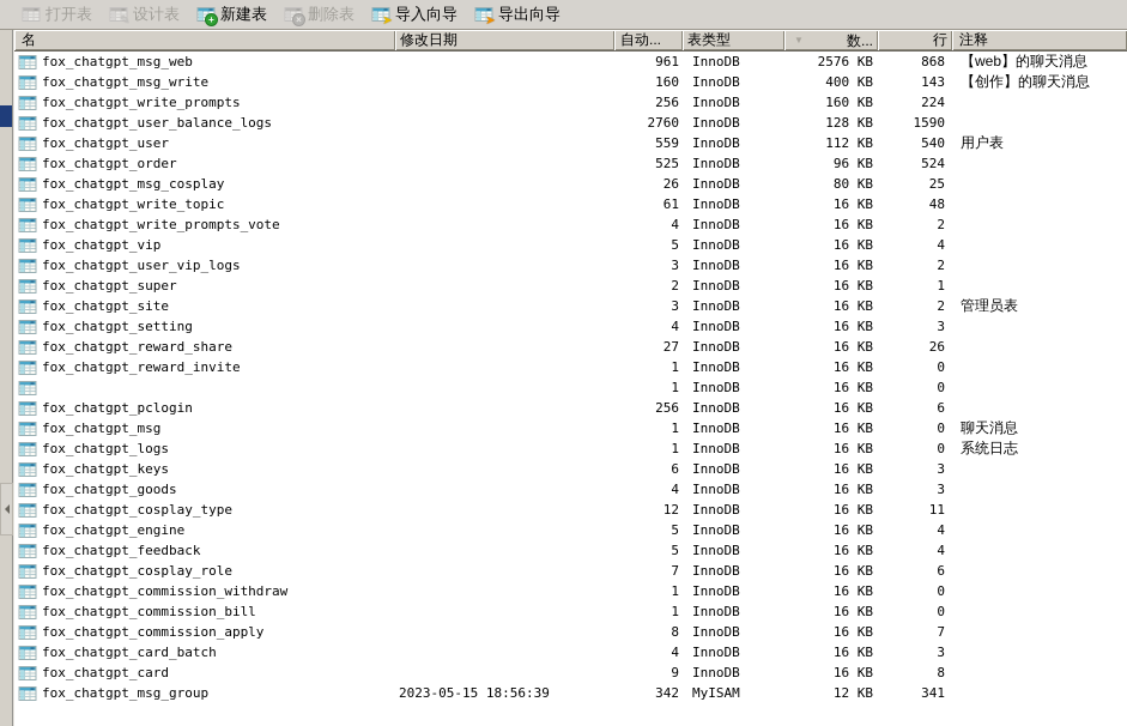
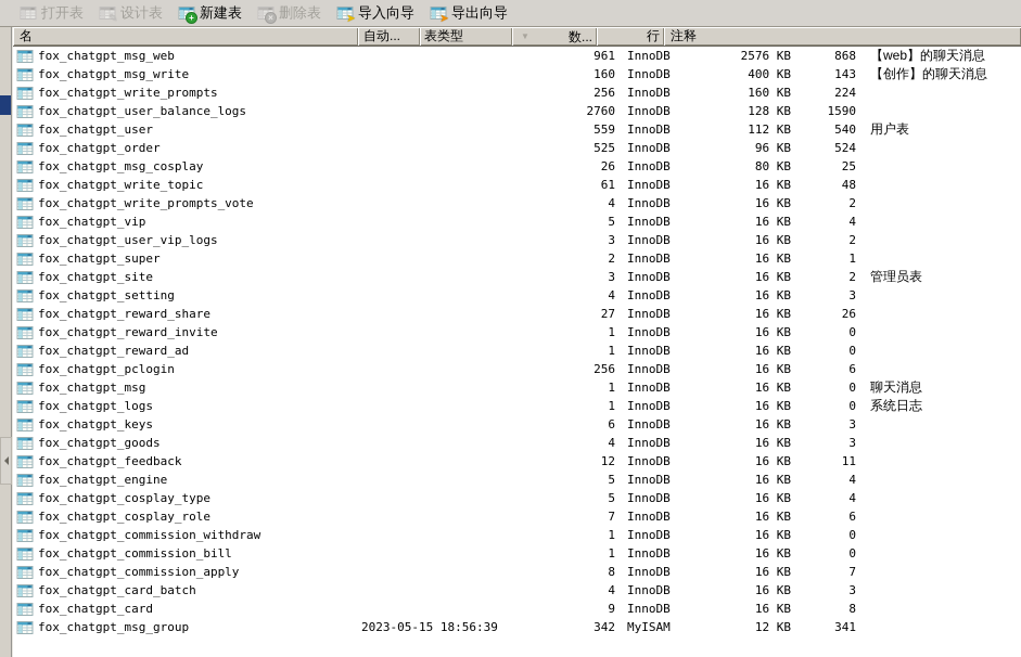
  打开表
  ✎
  设计表
  +
  新建表
  ×
  删除表
  ➤
  导入向导
  ➤
  导出向导
  名
- 修改日期
  自动...
  表类型
  ▼
  数...
  行
  注释
  fox_chatgpt_msg_web
  961
  InnoDB
  2576 KB
  868
  【web】的聊天消息
  fox_chatgpt_msg_write
  160
  InnoDB
  400 KB
  143
  【创作】的聊天消息
  fox_chatgpt_write_prompts
  256
  InnoDB
  160 KB
  224
  fox_chatgpt_user_balance_logs
  2760
  InnoDB
  128 KB
  1590
  fox_chatgpt_user
  559
  InnoDB
  112 KB
  540
  用户表
  fox_chatgpt_order
  525
  InnoDB
  96 KB
  524
  fox_chatgpt_msg_cosplay
  26
  InnoDB
  80 KB
  25
  fox_chatgpt_write_topic
  61
  InnoDB
  16 KB
  48
  fox_chatgpt_write_prompts_vote
  4
  InnoDB
  16 KB
  2
  fox_chatgpt_vip
  5
  InnoDB
  16 KB
  4
  fox_chatgpt_user_vip_logs
  3
  InnoDB
  16 KB
  2
  fox_chatgpt_super
  2
  InnoDB
  16 KB
  1
  fox_chatgpt_site
  3
  InnoDB
  16 KB
  2
  管理员表
  fox_chatgpt_setting
  4
  InnoDB
  16 KB
  3
  fox_chatgpt_reward_share
  27
  InnoDB
  16 KB
  26
  fox_chatgpt_reward_invite
  1
  InnoDB
  16 KB
  0
+ fox_chatgpt_reward_ad
  1
  InnoDB
  16 KB
  0
  fox_chatgpt_pclogin
  256
  InnoDB
  16 KB
  6
  fox_chatgpt_msg
  1
  InnoDB
  16 KB
  0
  聊天消息
  fox_chatgpt_logs
  1
  InnoDB
  16 KB
  0
  系统日志
  fox_chatgpt_keys
  6
  InnoDB
  16 KB
  3
  fox_chatgpt_goods
  4
  InnoDB
  16 KB
  3
- fox_chatgpt_cosplay_type
+ fox_chatgpt_feedback
  12
  InnoDB
  16 KB
  11
  fox_chatgpt_engine
  5
  InnoDB
  16 KB
  4
- fox_chatgpt_feedback
+ fox_chatgpt_cosplay_type
  5
  InnoDB
  16 KB
  4
  fox_chatgpt_cosplay_role
  7
  InnoDB
  16 KB
  6
  fox_chatgpt_commission_withdraw
  1
  InnoDB
  16 KB
  0
  fox_chatgpt_commission_bill
  1
  InnoDB
  16 KB
  0
  fox_chatgpt_commission_apply
  8
  InnoDB
  16 KB
  7
  fox_chatgpt_card_batch
  4
  InnoDB
  16 KB
  3
  fox_chatgpt_card
  9
  InnoDB
  16 KB
  8
  fox_chatgpt_msg_group
  2023-05-15 18:56:39
  342
  MyISAM
  12 KB
  341
